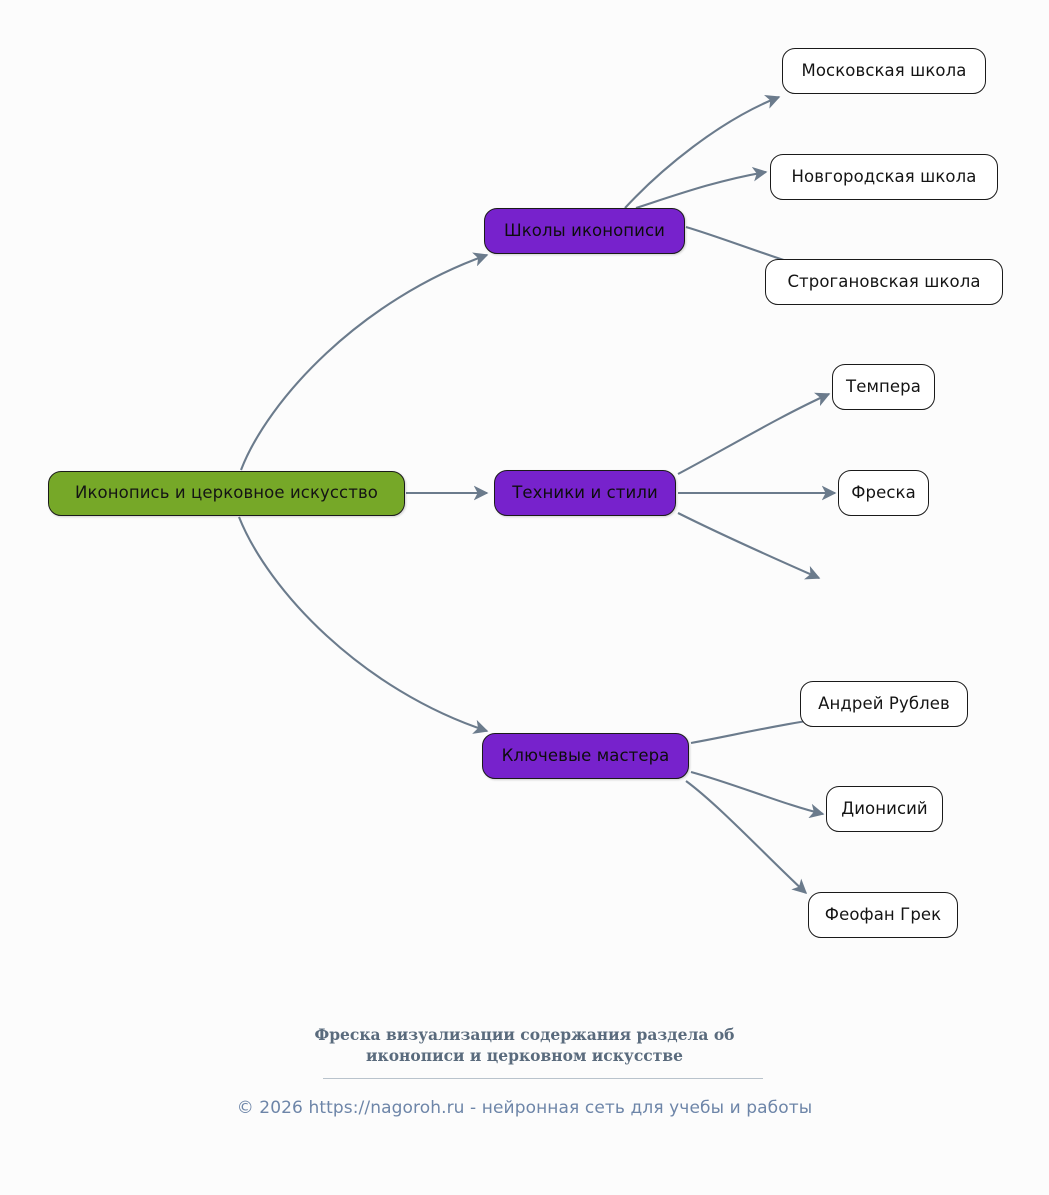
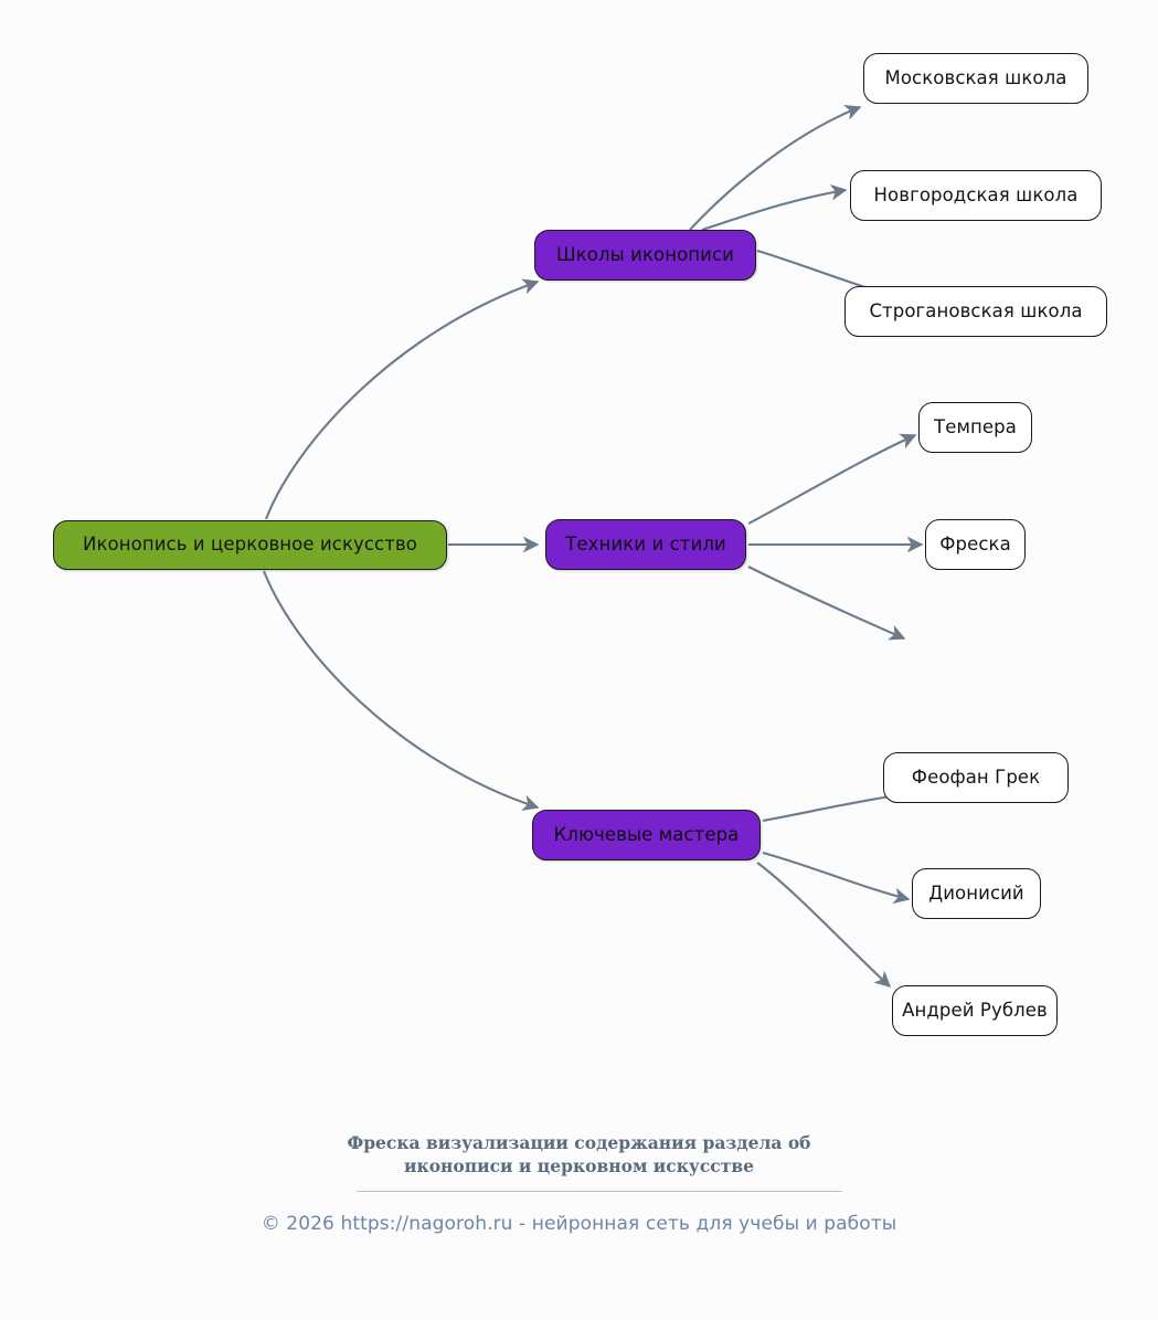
  Иконопись и церковное искусство
  Школы иконописи
  Московская школа
  Новгородская школа
  Строгановская школа
  Техники и стили
  Темпера
  Фреска
  Ключевые мастера
- Андрей Рублев
+ Феофан Грек
  Дионисий
- Феофан Грек
+ Андрей Рублев
  Фреска визуализации содержания раздела об
  иконописи и церковном искусстве
  © 2026 https://nagoroh.ru - нейронная сеть для учебы и работы
